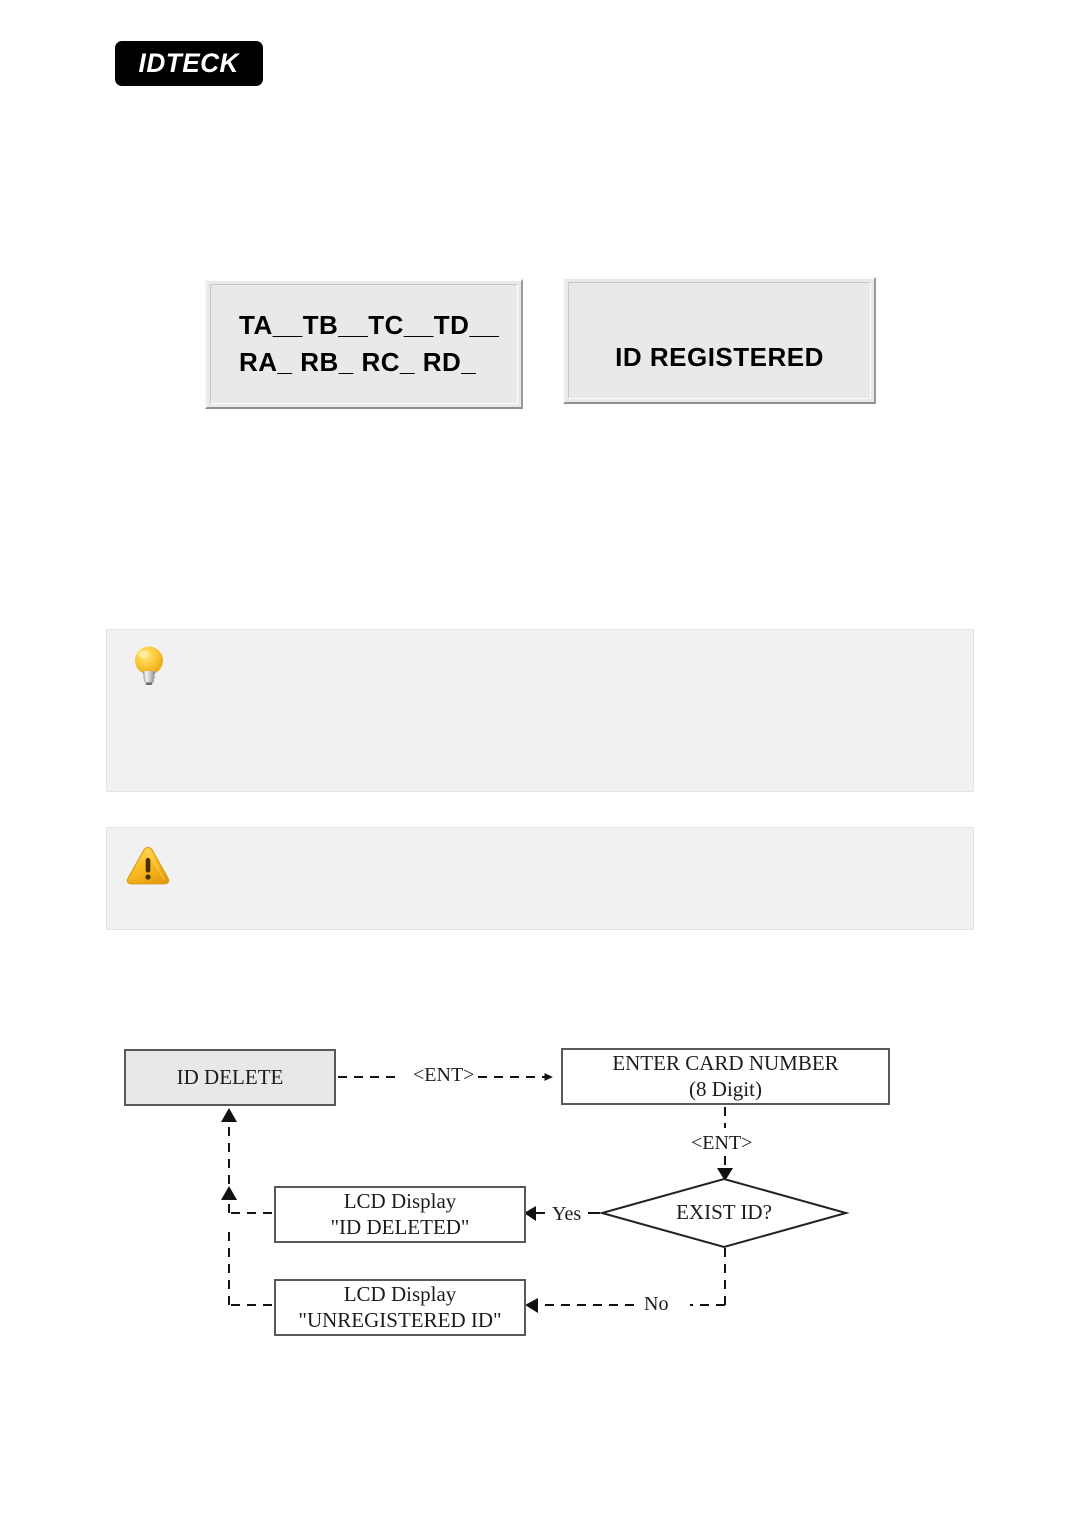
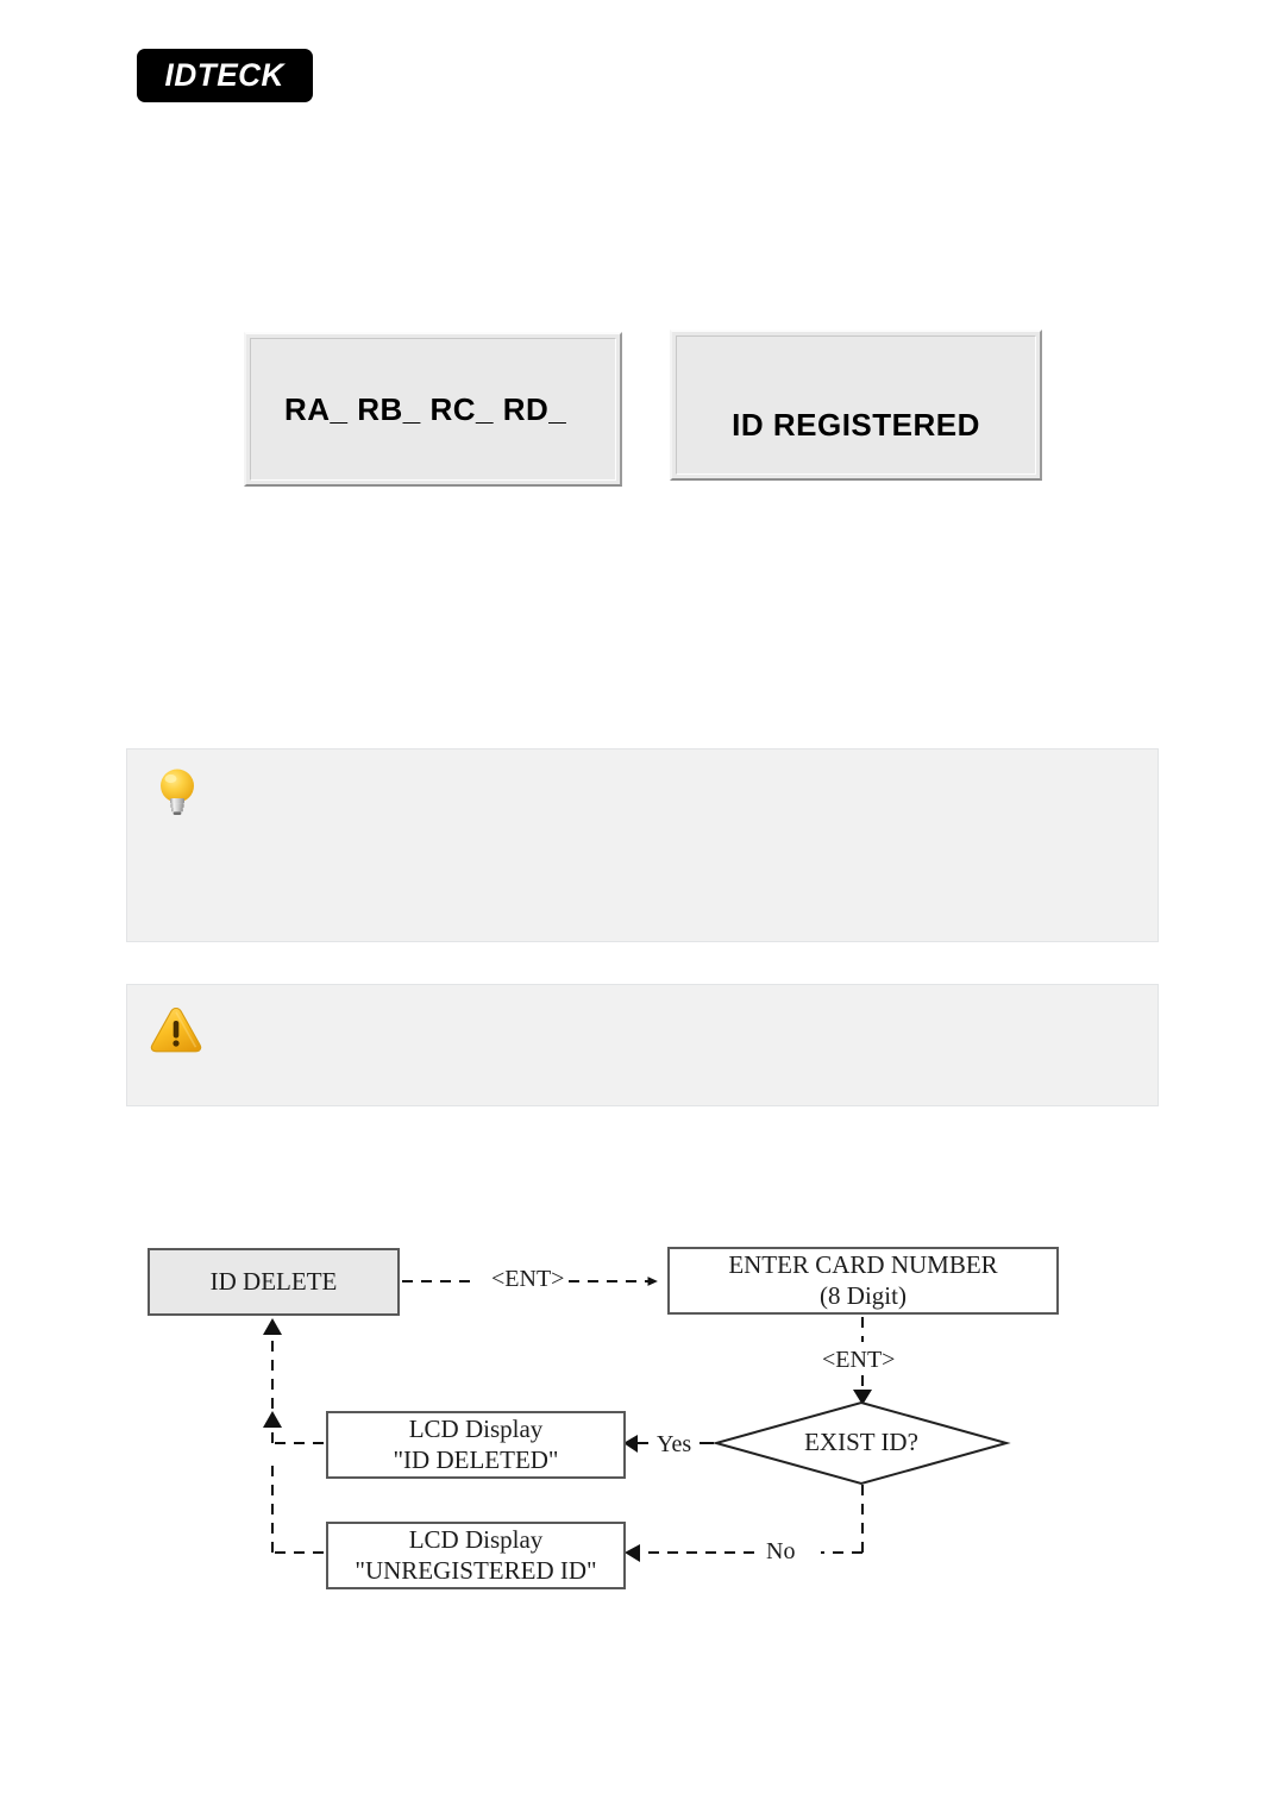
  IDTECK
- TA__TB__TC__TD__
  RA_ RB_ RC_ RD_
  ID REGISTERED
  ID DELETE
  ENTER CARD NUMBER
  (8 Digit)
  EXIST ID?
  LCD Display
  "ID DELETED"
  LCD Display
  "UNREGISTERED ID"
  <ENT>
  <ENT>
  Yes
  No
